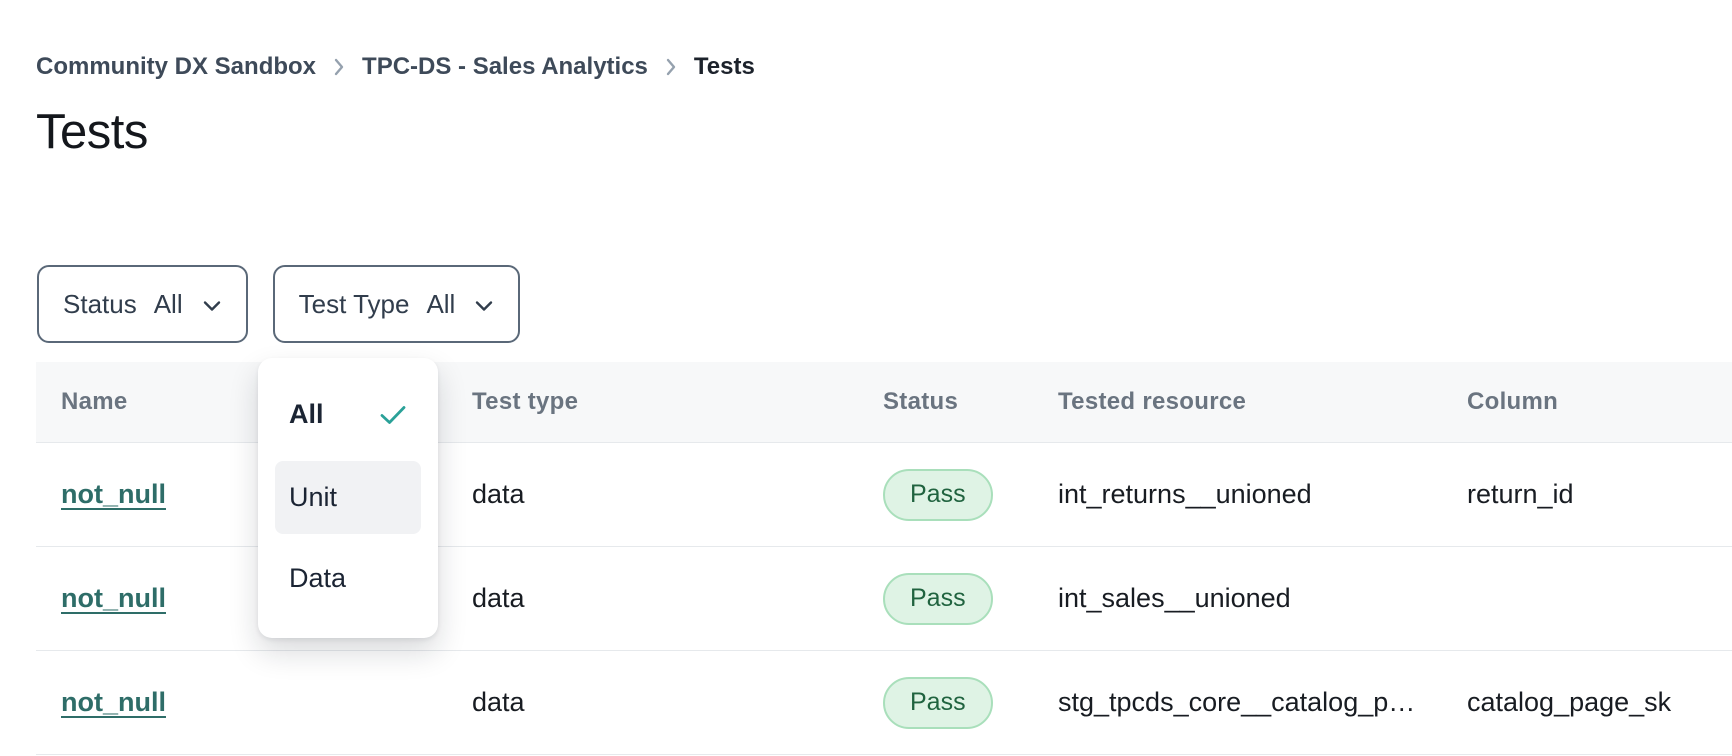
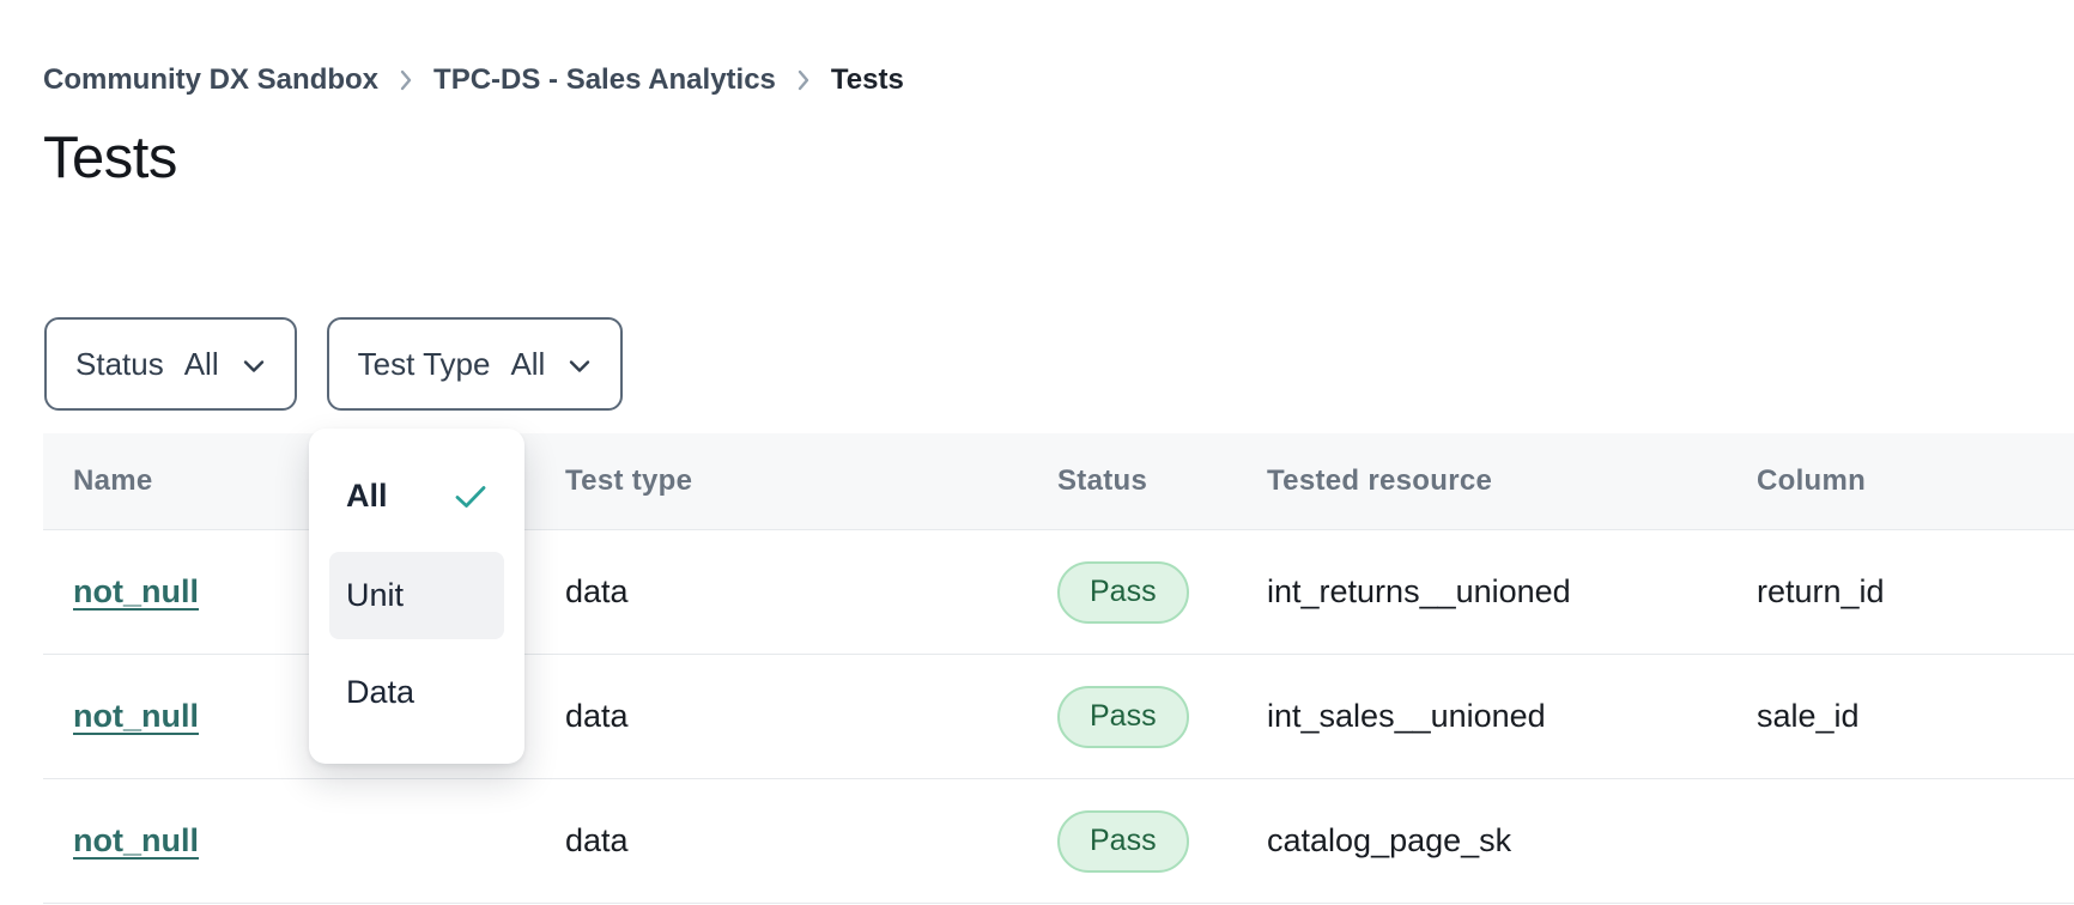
  Community DX Sandbox
  TPC-DS - Sales Analytics
  Tests
  Tests
  Status
  All
  Test Type
  All
  Name
  Test type
  Status
  Tested resource
  Column
  not_null
  data
  Pass
  int_returns__unioned
  return_id
  not_null
  data
  Pass
  int_sales__unioned
+ sale_id
  not_null
  data
  Pass
- stg_tpcds_core__catalog_p…
  catalog_page_sk
  All
  Unit
  Data
